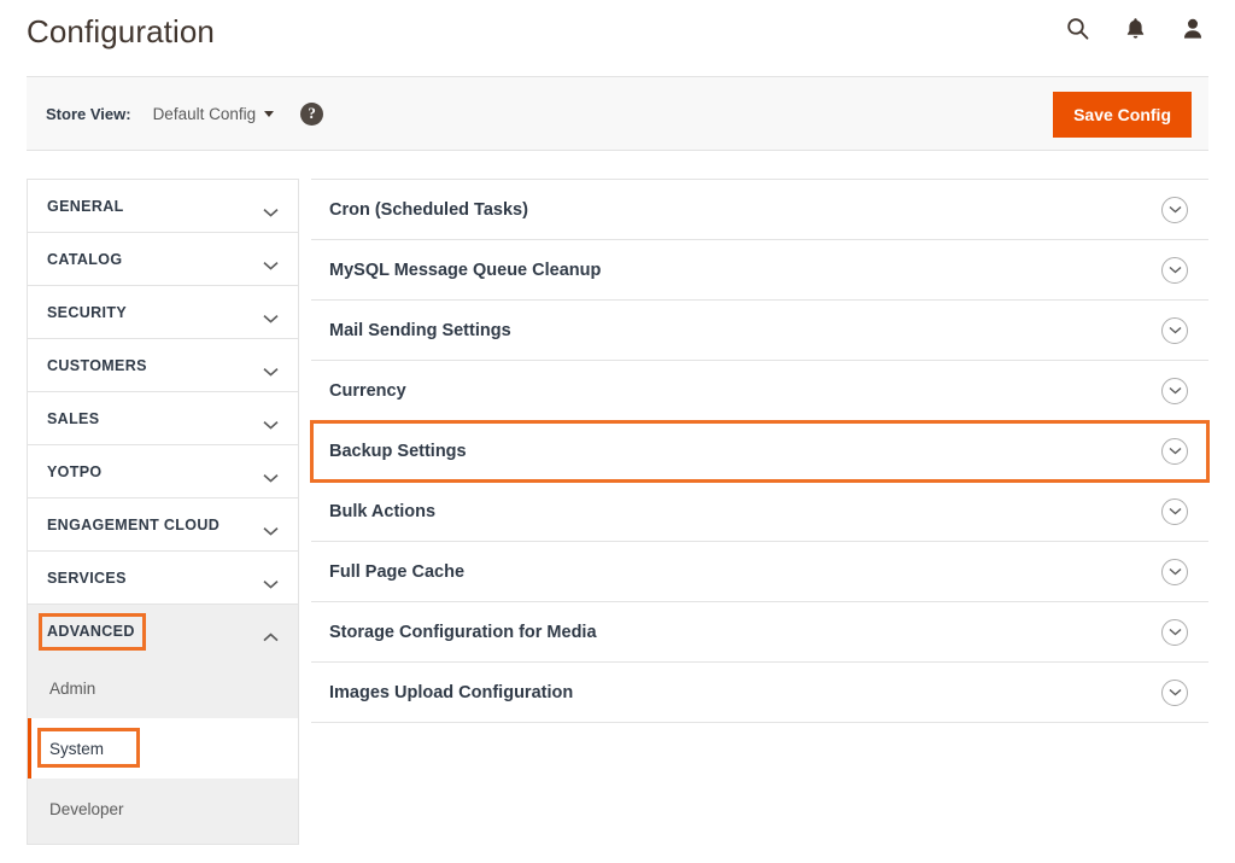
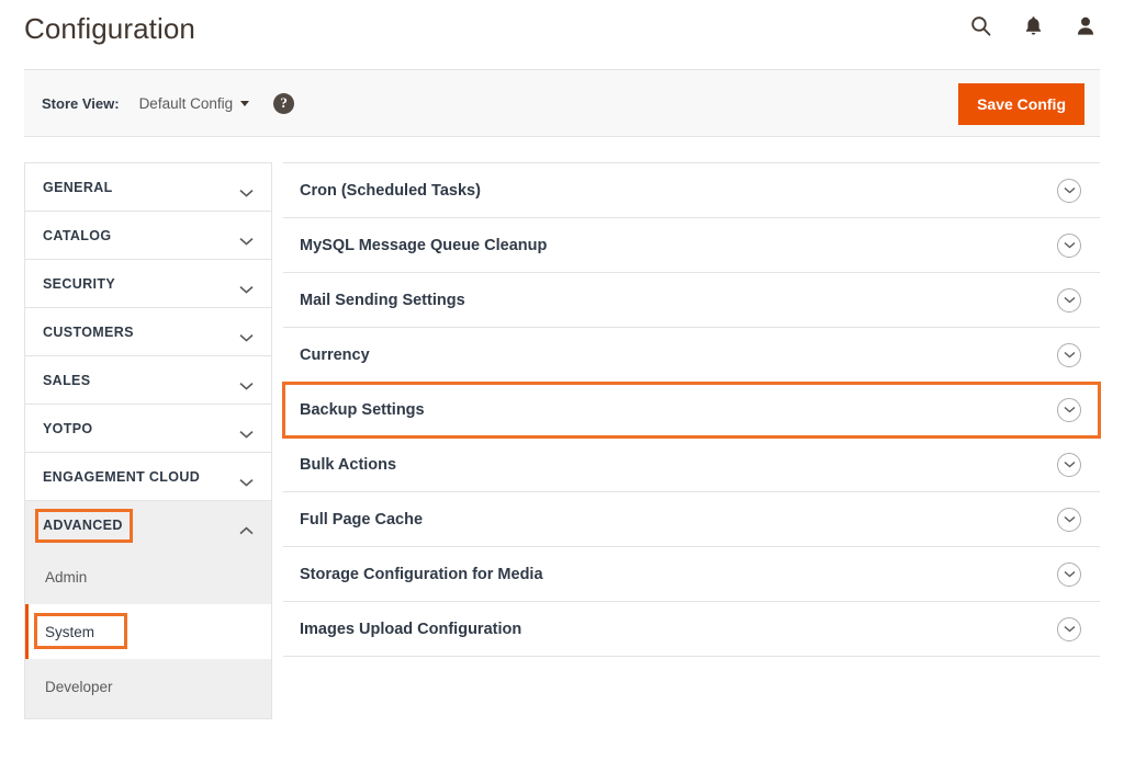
  Configuration
  Store View:
  Default Config
  ?
  Save Config
  GENERAL
  CATALOG
  SECURITY
  CUSTOMERS
  SALES
  YOTPO
  ENGAGEMENT CLOUD
- SERVICES
  ADVANCED
  Admin
  System
  Developer
  Cron (Scheduled Tasks)
  MySQL Message Queue Cleanup
  Mail Sending Settings
  Currency
  Backup Settings
  Bulk Actions
  Full Page Cache
  Storage Configuration for Media
  Images Upload Configuration
